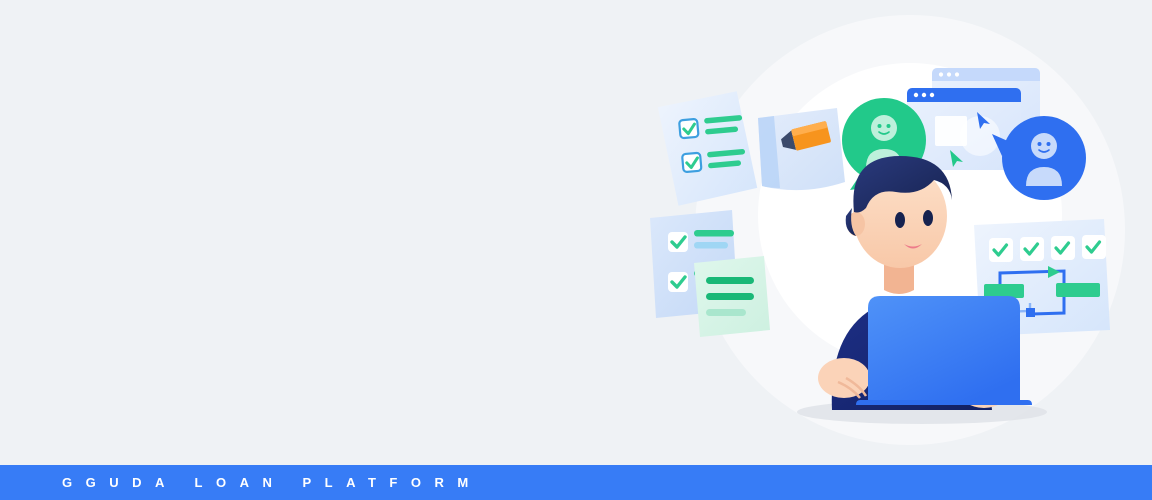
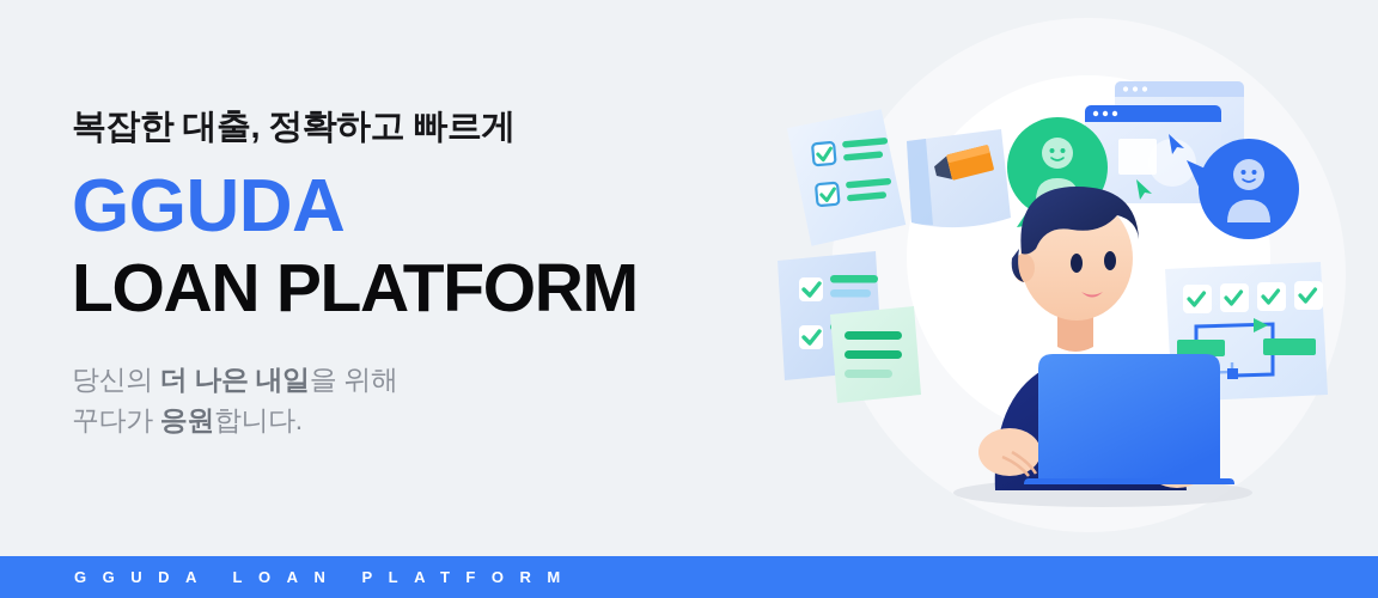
+ 복잡한 대출, 정확하고 빠르게
+ GGUDA
+ LOAN PLATFORM
+ 당신의 더 나은 내일을 위해
+ 꾸다가 응원합니다.
  GGUDA LOAN PLATFORM
